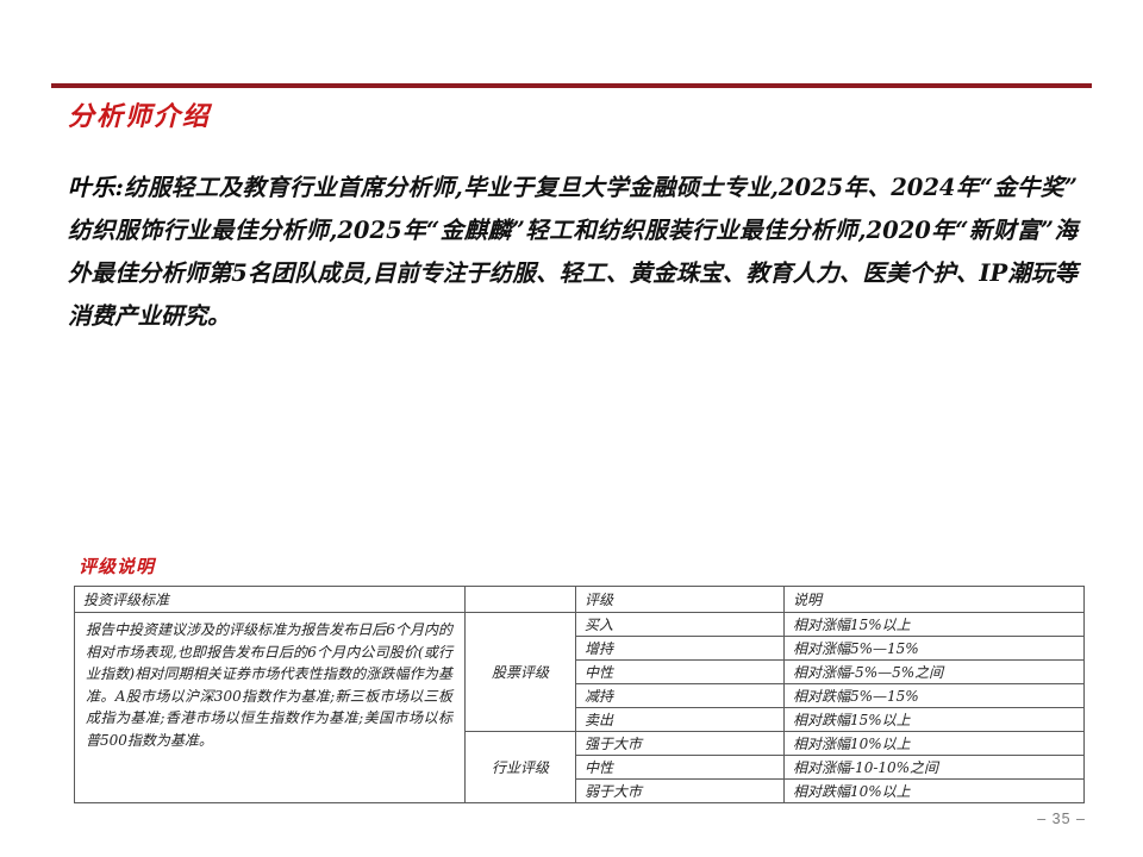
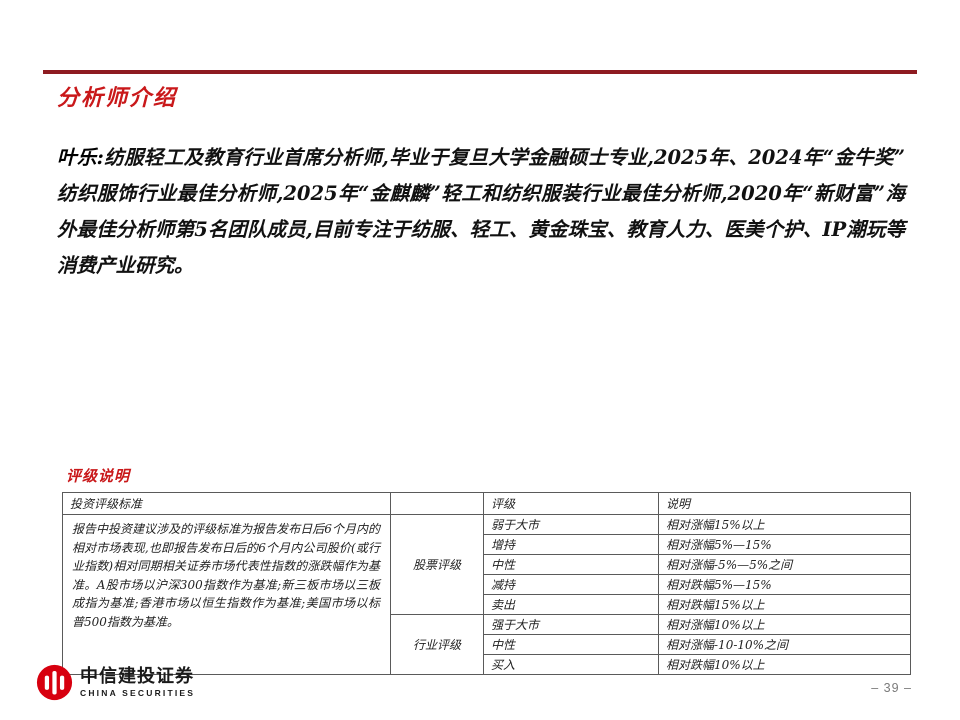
  分析师介绍
  叶乐:纺服轻工及教育行业首席分析师,毕业于复旦大学金融硕士专业,2025年、2024年“金牛奖”纺织服饰行业最佳分析师,2025年“金麒麟”轻工和纺织服装行业最佳分析师,2020年“新财富”海外最佳分析师第5名团队成员,目前专注于纺服、轻工、黄金珠宝、教育人力、医美个护、IP潮玩等消费产业研究。
  评级说明
  投资评级标准		评级	说明
- 报告中投资建议涉及的评级标准为报告发布日后6个月内的相对市场表现,也即报告发布日后的6个月内公司股价(或行业指数)相对同期相关证券市场代表性指数的涨跌幅作为基准。A股市场以沪深300指数作为基准;新三板市场以三板成指为基准;香港市场以恒生指数作为基准;美国市场以标普500指数为基准。	股票评级	买入	相对涨幅15%以上
+ 报告中投资建议涉及的评级标准为报告发布日后6个月内的相对市场表现,也即报告发布日后的6个月内公司股价(或行业指数)相对同期相关证券市场代表性指数的涨跌幅作为基准。A股市场以沪深300指数作为基准;新三板市场以三板成指为基准;香港市场以恒生指数作为基准;美国市场以标普500指数为基准。	股票评级	弱于大市	相对涨幅15%以上
  增持	相对涨幅5%—15%
  中性	相对涨幅-5%—5%之间
  减持	相对跌幅5%—15%
  卖出	相对跌幅15%以上
  行业评级	强于大市	相对涨幅10%以上
  中性	相对涨幅-10-10%之间
- 弱于大市	相对跌幅10%以上
+ 买入	相对跌幅10%以上
+ 中信建投证券
+ CHINA SECURITIES
- – 35 –
+ – 39 –
